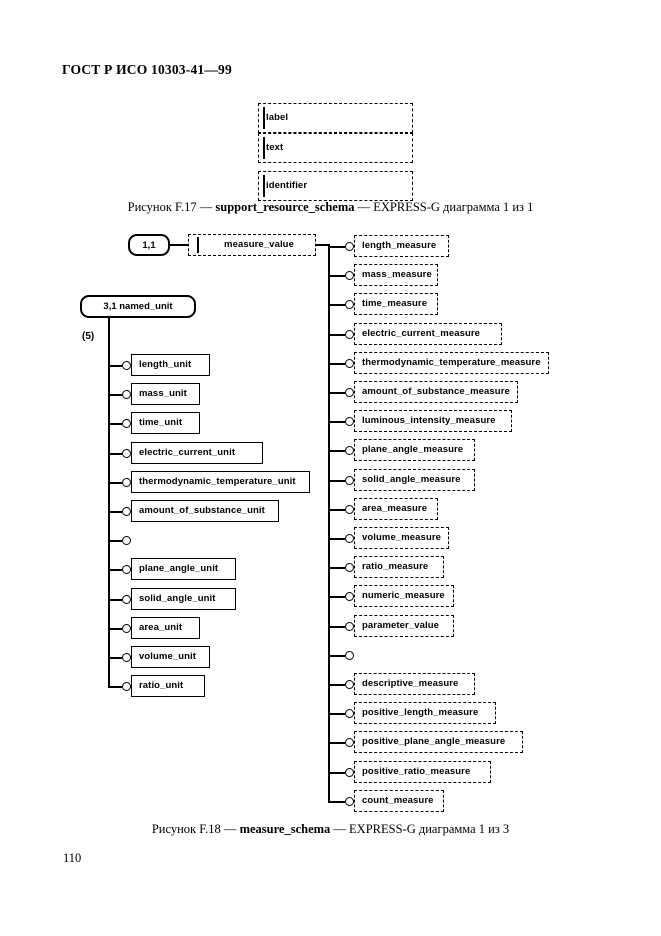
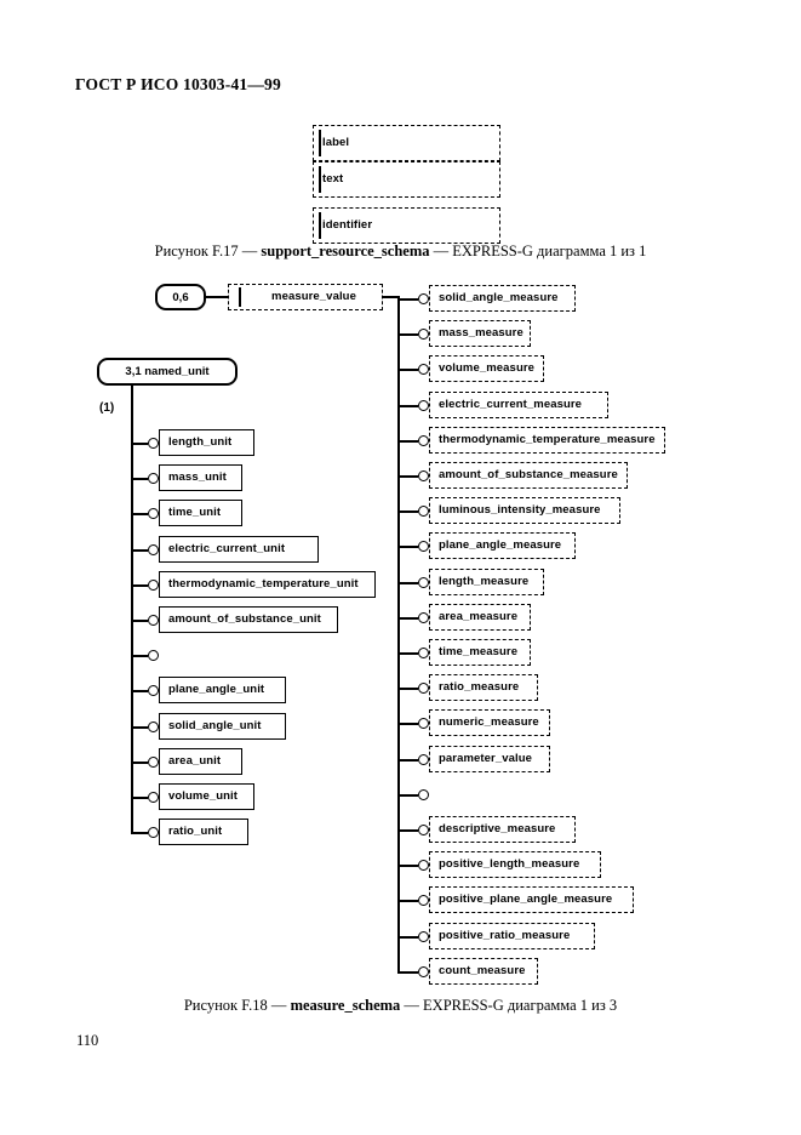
  ГОСТ Р ИСО 10303-41—99
  label
  text
  identifier
  Рисунок F.17 — support_resource_schema — EXPRESS-G диаграмма 1 из 1
- 1,1
+ 0,6
  measure_value
- length_measure
+ solid_angle_measure
  mass_measure
- time_measure
+ volume_measure
  electric_current_measure
  thermodynamic_temperature_measure
  amount_of_substance_measure
  luminous_intensity_measure
  plane_angle_measure
- solid_angle_measure
+ length_measure
  area_measure
- volume_measure
+ time_measure
  ratio_measure
  numeric_measure
  parameter_value
  descriptive_measure
  positive_length_measure
  positive_plane_angle_measure
  positive_ratio_measure
  count_measure
  3,1 named_unit
- (5)
+ (1)
  length_unit
  mass_unit
  time_unit
  electric_current_unit
  thermodynamic_temperature_unit
  amount_of_substance_unit
  plane_angle_unit
  solid_angle_unit
  area_unit
  volume_unit
  ratio_unit
  Рисунок F.18 — measure_schema — EXPRESS-G диаграмма 1 из 3
  110
